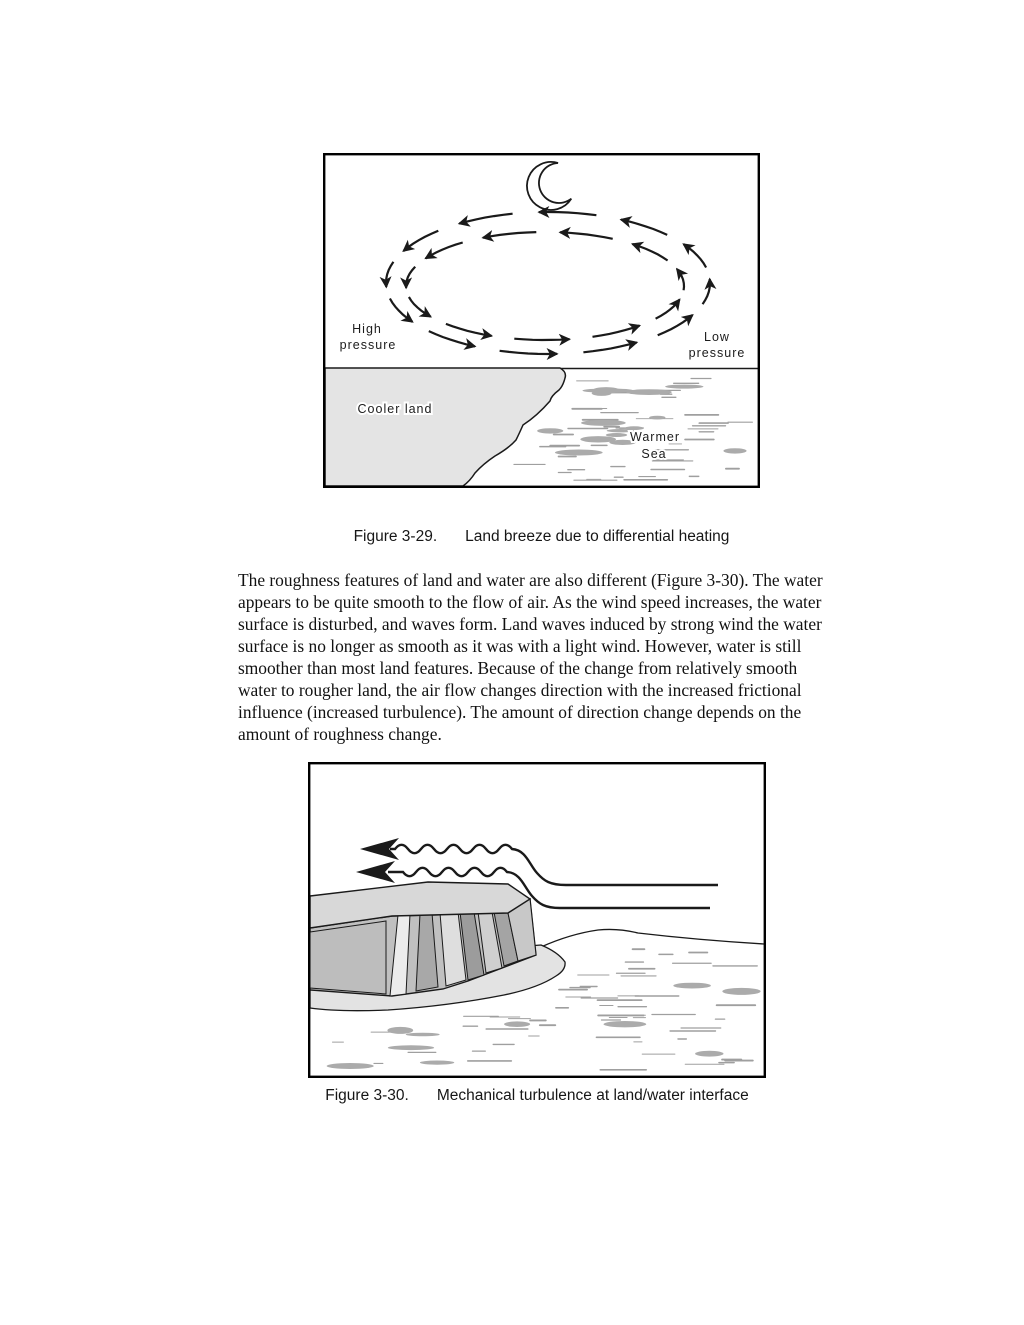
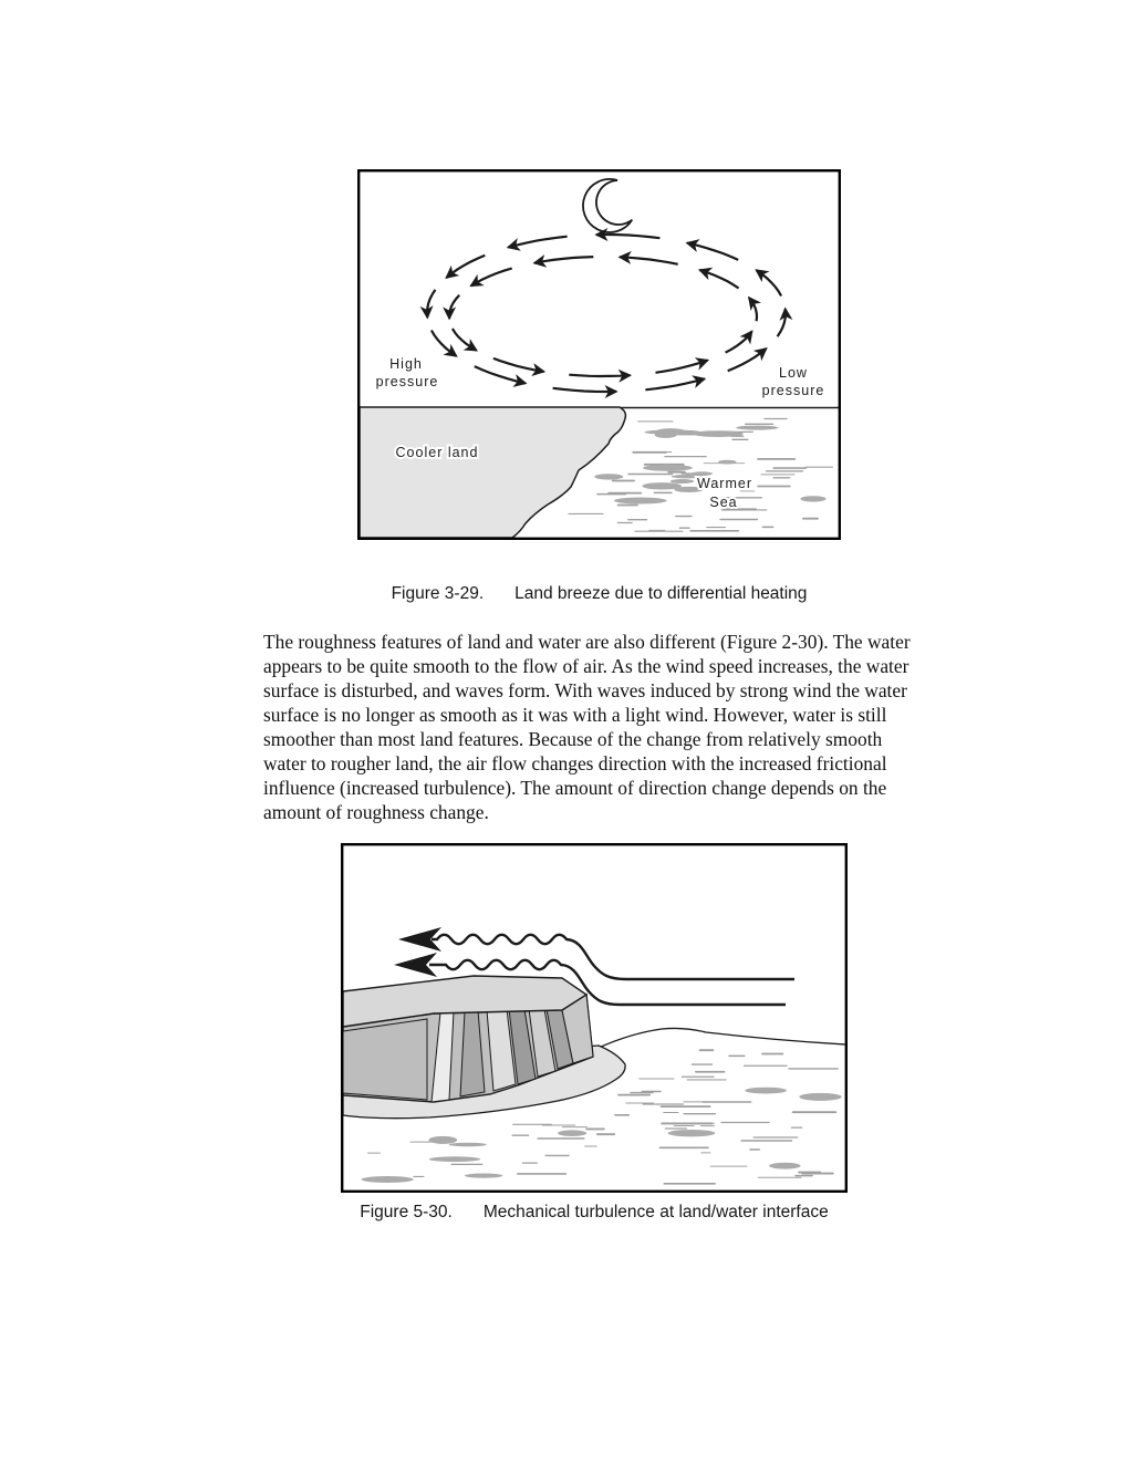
  High
  pressure
  Low
  pressure
  Cooler land
  Warmer
  Sea
  Figure 3-29. Land breeze due to differential heating
- The roughness features of land and water are also different (Figure 3-30). The water
+ The roughness features of land and water are also different (Figure 2-30). The water
  appears to be quite smooth to the flow of air. As the wind speed increases, the water
- surface is disturbed, and waves form. Land waves induced by strong wind the water
+ surface is disturbed, and waves form. With waves induced by strong wind the water
  surface is no longer as smooth as it was with a light wind. However, water is still
  smoother than most land features. Because of the change from relatively smooth
  water to rougher land, the air flow changes direction with the increased frictional
  influence (increased turbulence). The amount of direction change depends on the
  amount of roughness change.
- Figure 3-30. Mechanical turbulence at land/water interface
+ Figure 5-30. Mechanical turbulence at land/water interface
